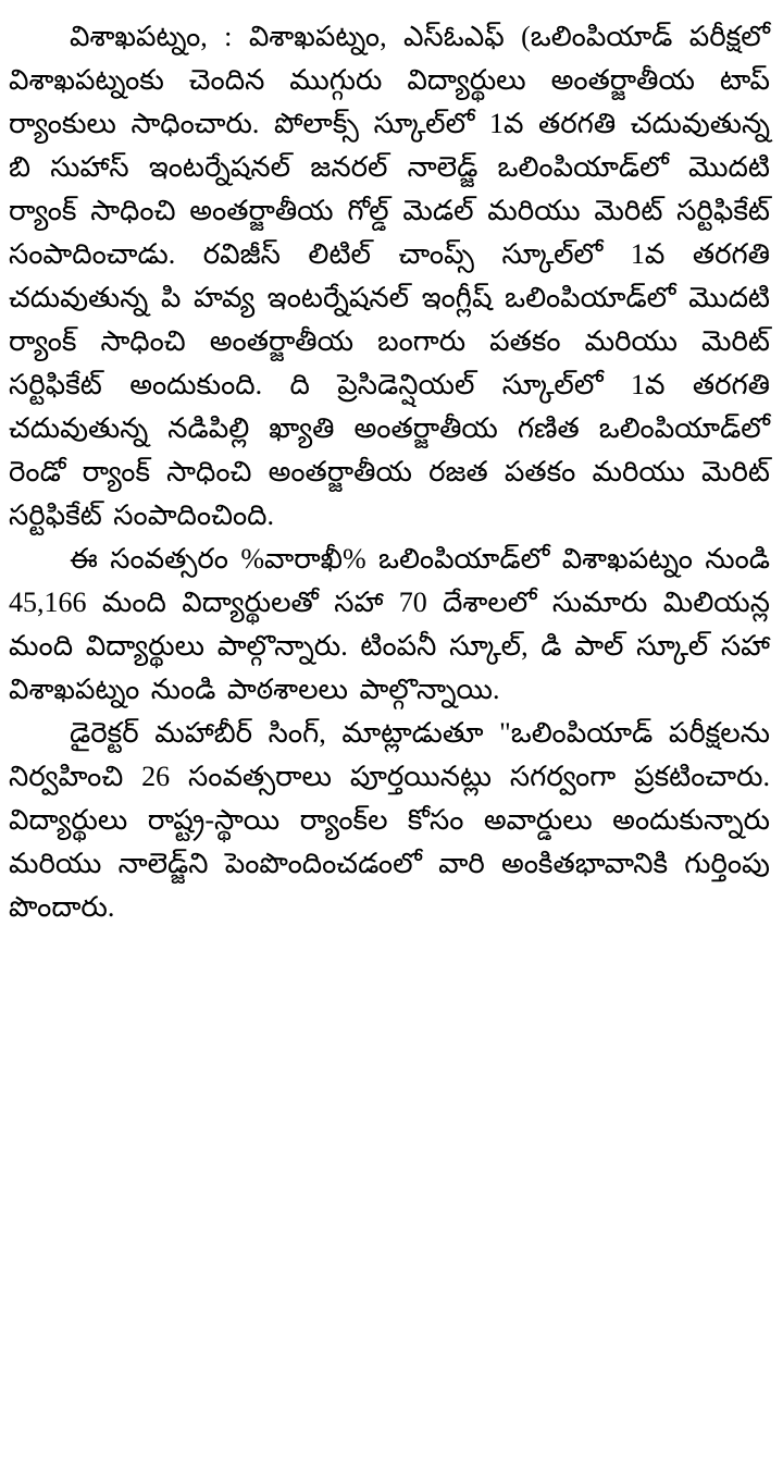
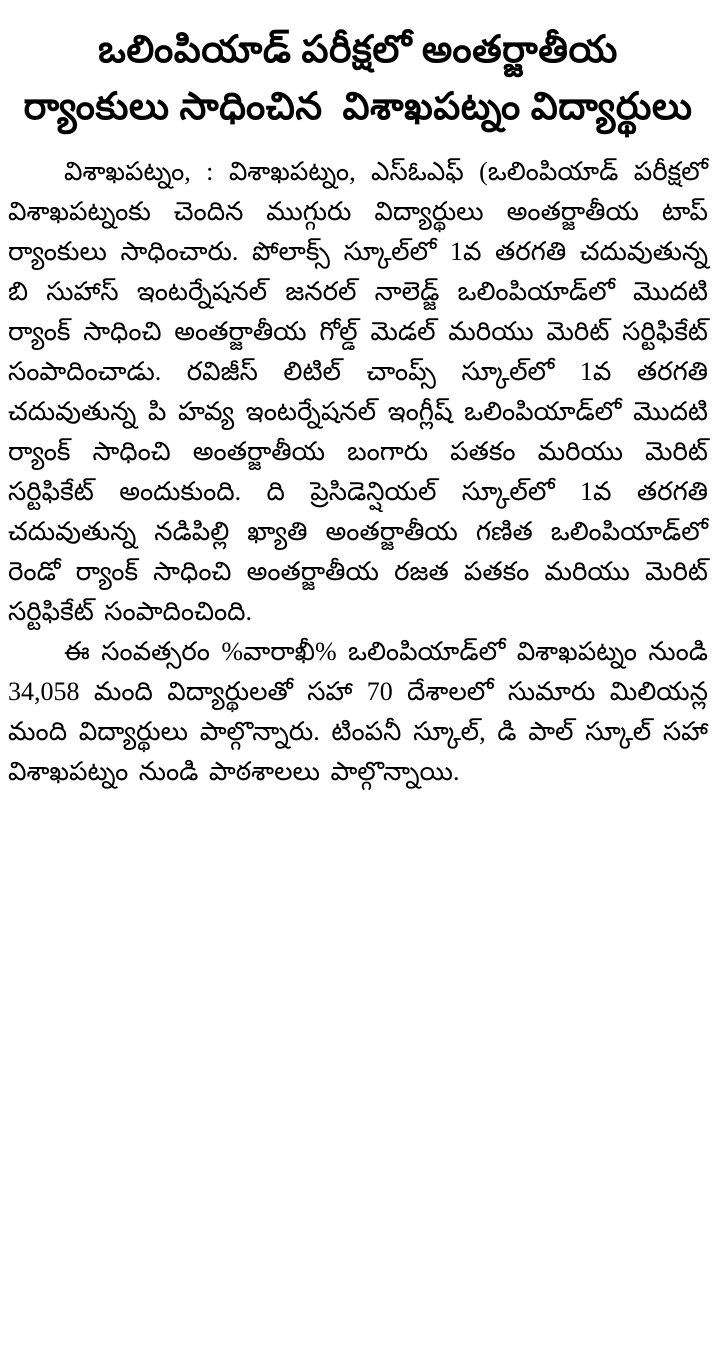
+ ఒలింపియాడ్ పరీక్షలో అంతర్జాతీయ
+ ర్యాంకులు సాధించిన విశాఖపట్నం విద్యార్థులు
  విశాఖపట్నం, : విశాఖపట్నం, ఎస్ఓఎఫ్ (ఒలింపియాడ్ పరీక్షలో విశాఖపట్నంకు చెందిన ముగ్గురు విద్యార్థులు అంతర్జాతీయ టాప్ ర్యాంకులు సాధించారు. పోలాక్స్ స్కూల్‌లో 1వ తరగతి చదువుతున్న బి సుహాస్ ఇంటర్నేషనల్ జనరల్ నాలెడ్జ్ ఒలింపియాడ్‌లో మొదటి ర్యాంక్ సాధించి అంతర్జాతీయ గోల్డ్ మెడల్ మరియు మెరిట్ సర్టిఫికేట్ సంపాదించాడు. రవిజీస్ లిటిల్ చాంప్స్ స్కూల్‌లో 1వ తరగతి చదువుతున్న పి హవ్య ఇంటర్నేషనల్ ఇంగ్లీష్ ఒలింపియాడ్‌లో మొదటి ర్యాంక్ సాధించి అంతర్జాతీయ బంగారు పతకం మరియు మెరిట్ సర్టిఫికేట్ అందుకుంది. ది ప్రెసిడెన్షియల్ స్కూల్‌లో 1వ తరగతి చదువుతున్న నడిపిల్లి ఖ్యాతి అంతర్జాతీయ గణిత ఒలింపియాడ్‌లో రెండో ర్యాంక్ సాధించి అంతర్జాతీయ రజత పతకం మరియు మెరిట్ సర్టిఫికేట్ సంపాదించింది.
- ఈ సంవత్సరం %వారాఖీ% ఒలింపియాడ్‌లో విశాఖపట్నం నుండి 45,166 మంది విద్యార్థులతో సహా 70 దేశాలలో సుమారు మిలియన్ల మంది విద్యార్థులు పాల్గొన్నారు. టింపనీ స్కూల్, డి పాల్ స్కూల్ సహా విశాఖపట్నం నుండి పాఠశాలలు పాల్గొన్నాయి.
+ ఈ సంవత్సరం %వారాఖీ% ఒలింపియాడ్‌లో విశాఖపట్నం నుండి 34,058 మంది విద్యార్థులతో సహా 70 దేశాలలో సుమారు మిలియన్ల మంది విద్యార్థులు పాల్గొన్నారు. టింపనీ స్కూల్, డి పాల్ స్కూల్ సహా విశాఖపట్నం నుండి పాఠశాలలు పాల్గొన్నాయి.
- డైరెక్టర్ మహాబీర్ సింగ్, మాట్లాడుతూ "ఒలింపియాడ్ పరీక్షలను నిర్వహించి 26 సంవత్సరాలు పూర్తయినట్లు సగర్వంగా ప్రకటించారు. విద్యార్థులు రాష్ట్ర-స్థాయి ర్యాంక్‌ల కోసం అవార్డులు అందుకున్నారు మరియు నాలెడ్జ్‌ని పెంపొందించడంలో వారి అంకితభావానికి గుర్తింపు పొందారు.
